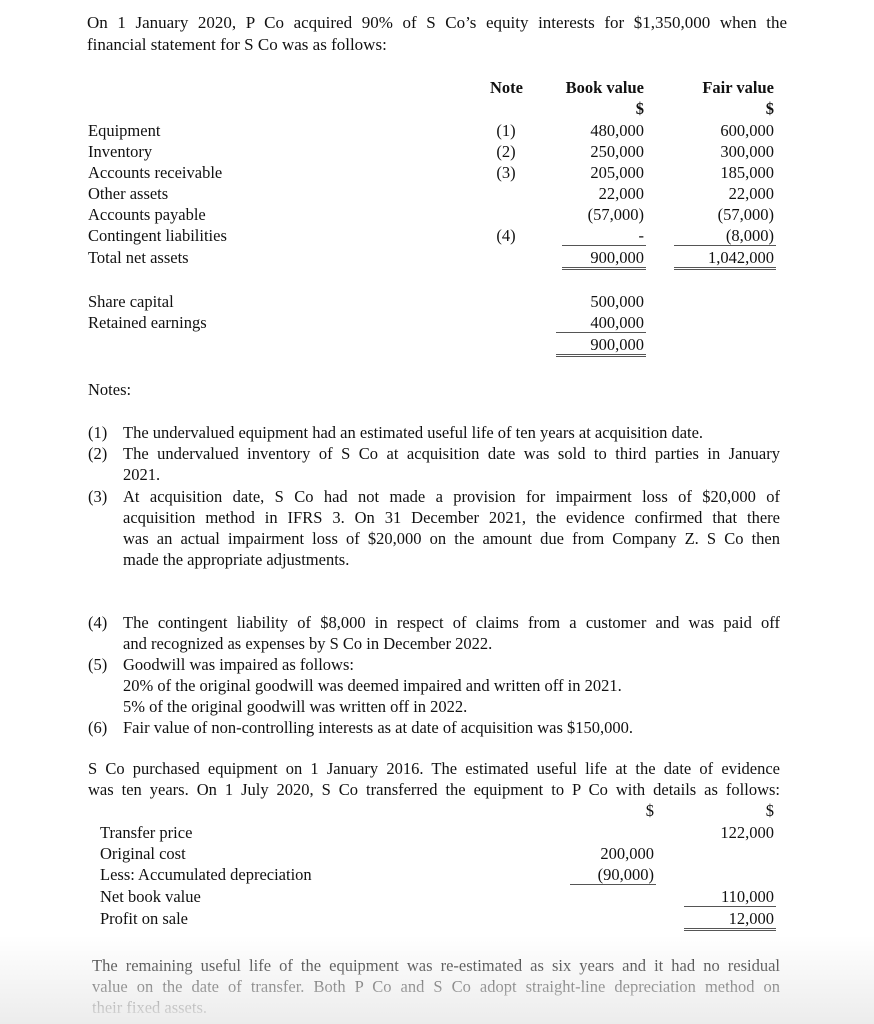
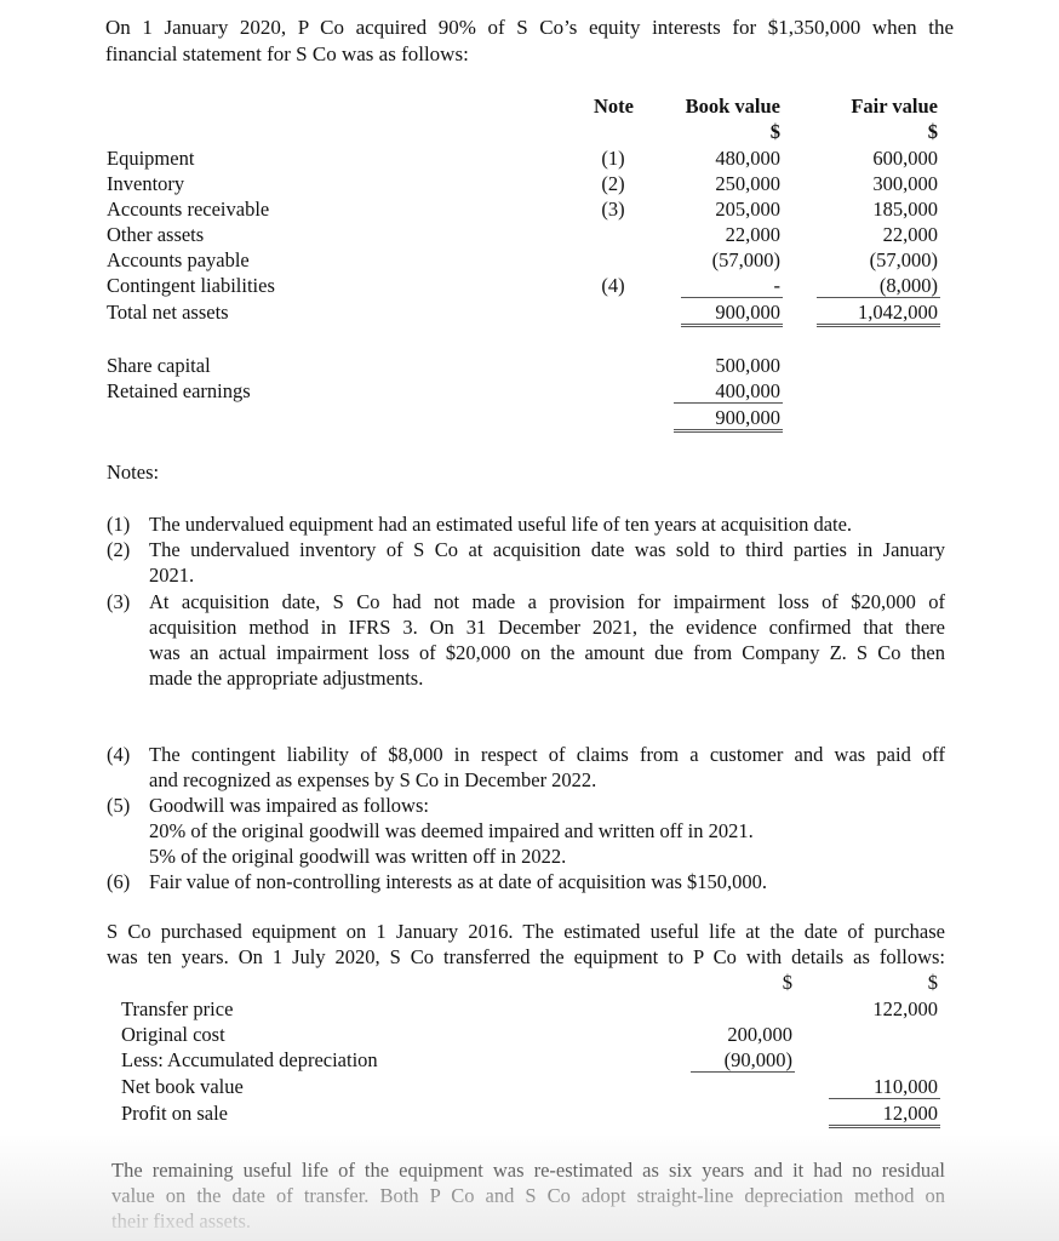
  On 1 January 2020, P Co acquired 90% of S Co’s equity interests for $1,350,000 when the
  financial statement for S Co was as follows:
  Note
  Book value
  Fair value
  $
  $
  Equipment
  (1)
  480,000
  600,000
  Inventory
  (2)
  250,000
  300,000
  Accounts receivable
  (3)
  205,000
  185,000
  Other assets
  22,000
  22,000
  Accounts payable
  (57,000)
  (57,000)
  Contingent liabilities
  (4)
  -
  (8,000)
  Total net assets
  900,000
  1,042,000
  Share capital
  500,000
  Retained earnings
  400,000
  900,000
  Notes:
  (1)
  The undervalued equipment had an estimated useful life of ten years at acquisition date.
  (2)
  The undervalued inventory of S Co at acquisition date was sold to third parties in January
  2021.
  (3)
  At acquisition date, S Co had not made a provision for impairment loss of $20,000 of
  acquisition method in IFRS 3. On 31 December 2021, the evidence confirmed that there
  was an actual impairment loss of $20,000 on the amount due from Company Z. S Co then
  made the appropriate adjustments.
  (4)
  The contingent liability of $8,000 in respect of claims from a customer and was paid off
  and recognized as expenses by S Co in December 2022.
  (5)
  Goodwill was impaired as follows:
  20% of the original goodwill was deemed impaired and written off in 2021.
  5% of the original goodwill was written off in 2022.
  (6)
  Fair value of non-controlling interests as at date of acquisition was $150,000.
- S Co purchased equipment on 1 January 2016. The estimated useful life at the date of evidence
+ S Co purchased equipment on 1 January 2016. The estimated useful life at the date of purchase
  was ten years. On 1 July 2020, S Co transferred the equipment to P Co with details as follows:
  $
  $
  Transfer price
  122,000
  Original cost
  200,000
  Less: Accumulated depreciation
  (90,000)
  Net book value
  110,000
  Profit on sale
  12,000
